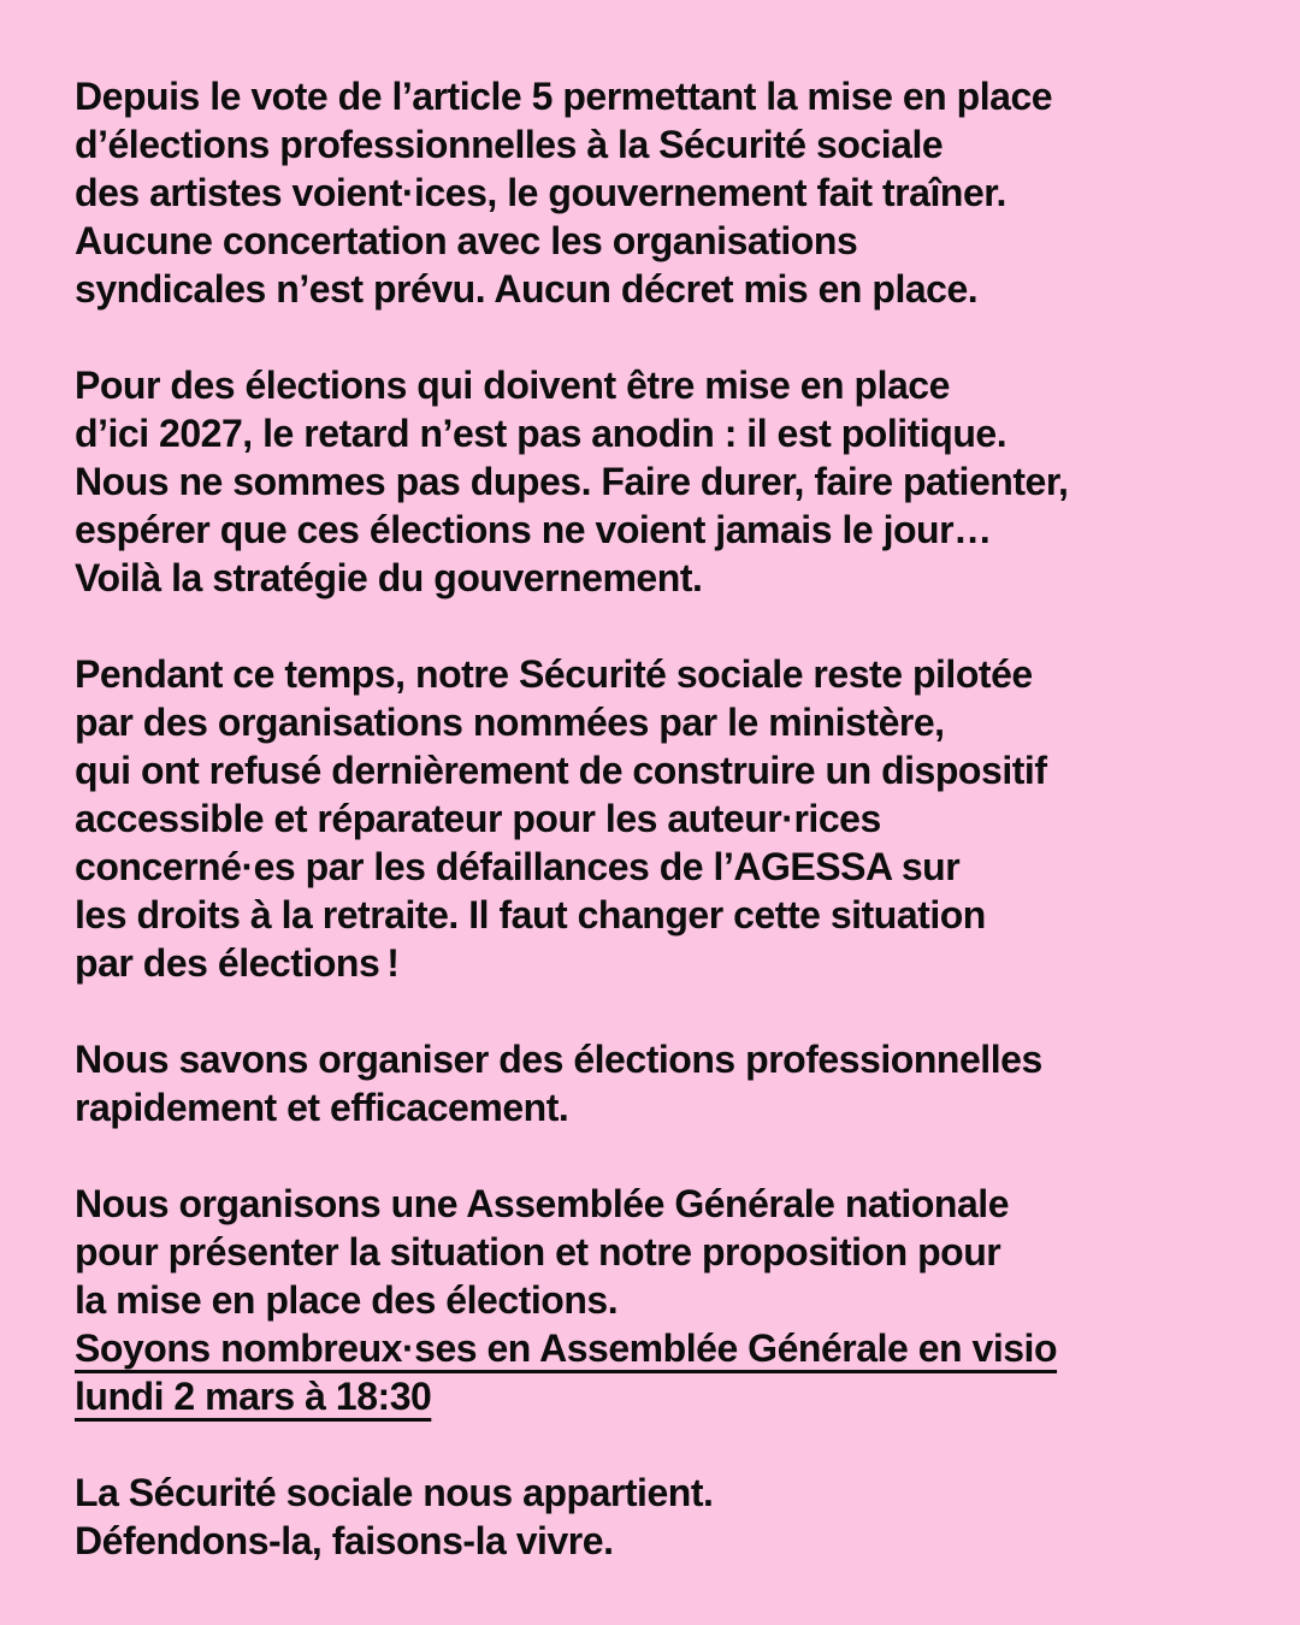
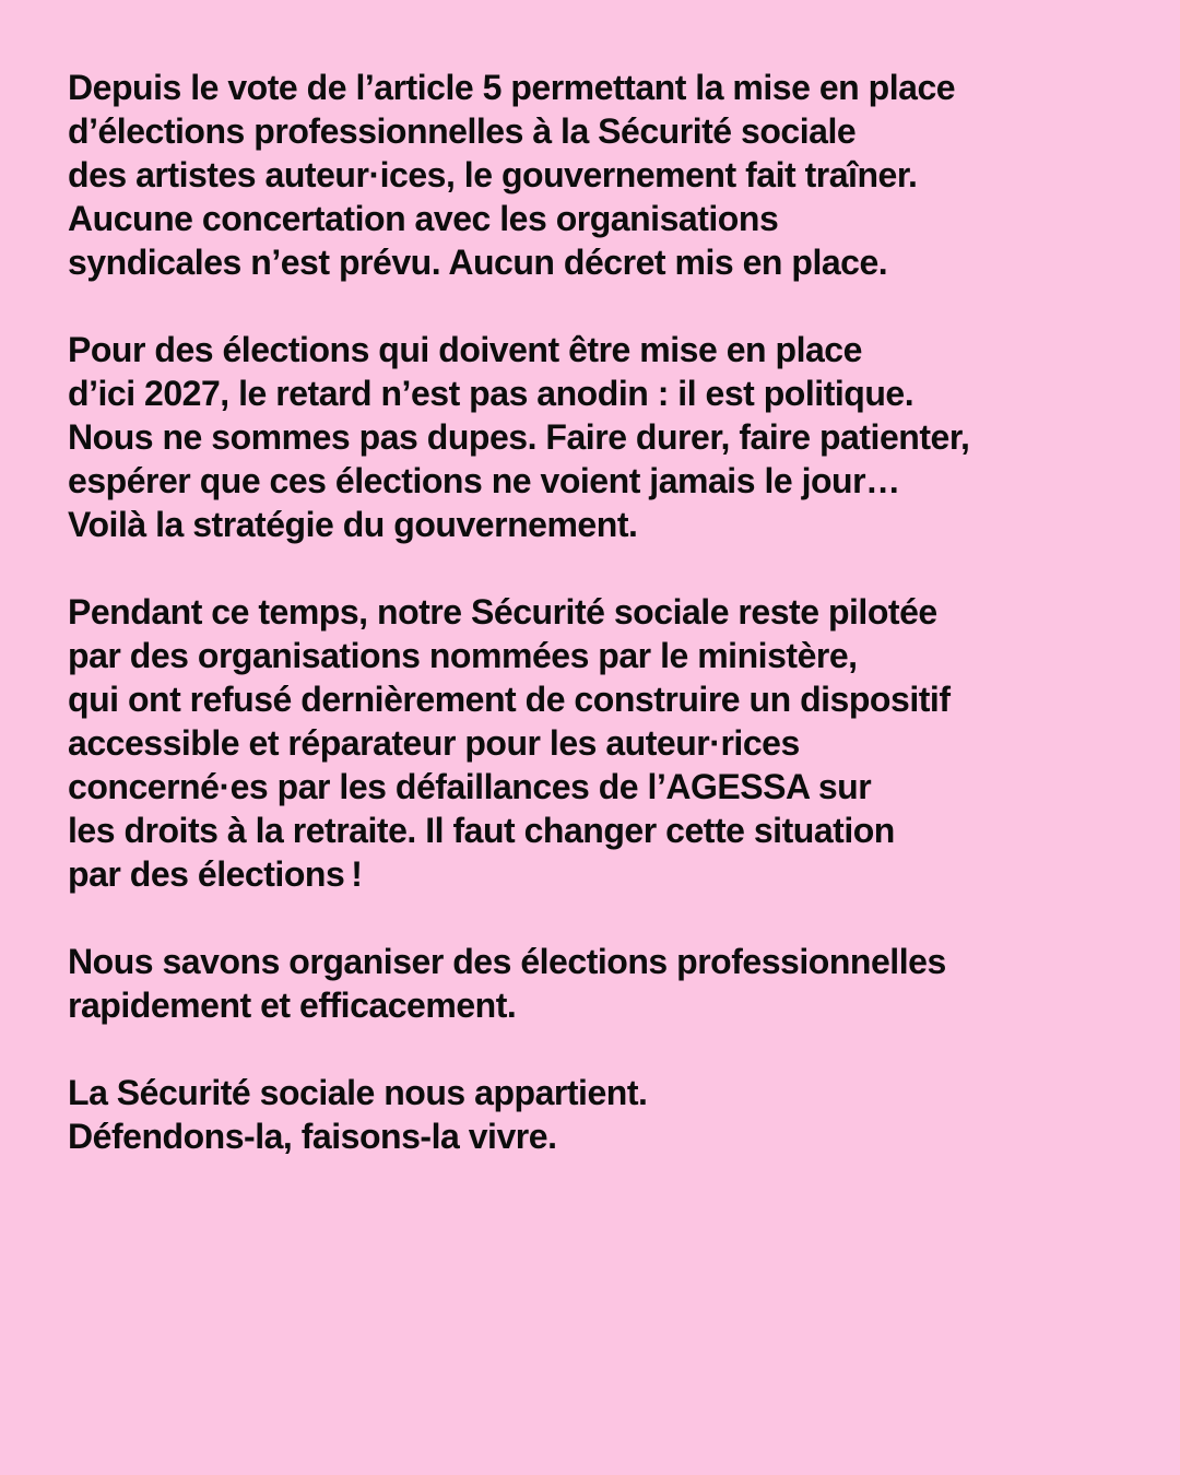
  Depuis le vote de l’article 5 permettant la mise en place
  d’élections professionnelles à la Sécurité sociale
- des artistes voient·ices, le gouvernement fait traîner.
+ des artistes auteur·ices, le gouvernement fait traîner.
  Aucune concertation avec les organisations
  syndicales n’est prévu. Aucun décret mis en place.
  Pour des élections qui doivent être mise en place
  d’ici 2027, le retard n’est pas anodin : il est politique.
  Nous ne sommes pas dupes. Faire durer, faire patienter,
  espérer que ces élections ne voient jamais le jour…
  Voilà la stratégie du gouvernement.
  Pendant ce temps, notre Sécurité sociale reste pilotée
  par des organisations nommées par le ministère,
  qui ont refusé dernièrement de construire un dispositif
  accessible et réparateur pour les auteur·rices
  concerné·es par les défaillances de l’AGESSA sur
  les droits à la retraite. Il faut changer cette situation
  par des élections !
  Nous savons organiser des élections professionnelles
  rapidement et efficacement.
- Nous organisons une Assemblée Générale nationale
- pour présenter la situation et notre proposition pour
- la mise en place des élections.
- Soyons nombreux·ses en Assemblée Générale en visio
- lundi 2 mars à 18:30
  La Sécurité sociale nous appartient.
  Défendons-la, faisons-la vivre.
